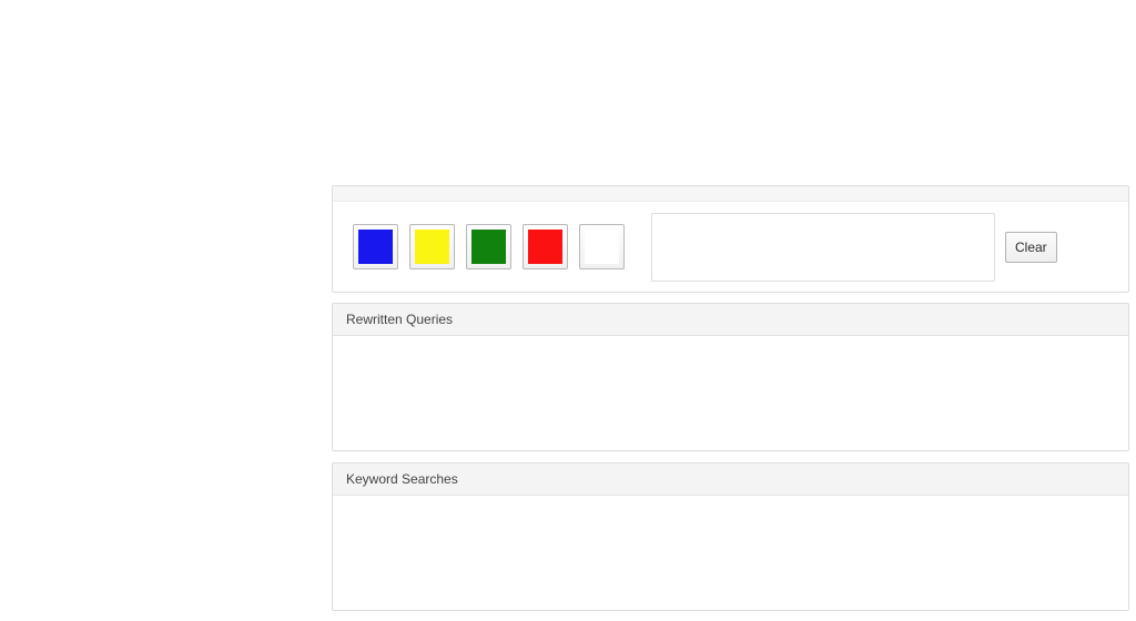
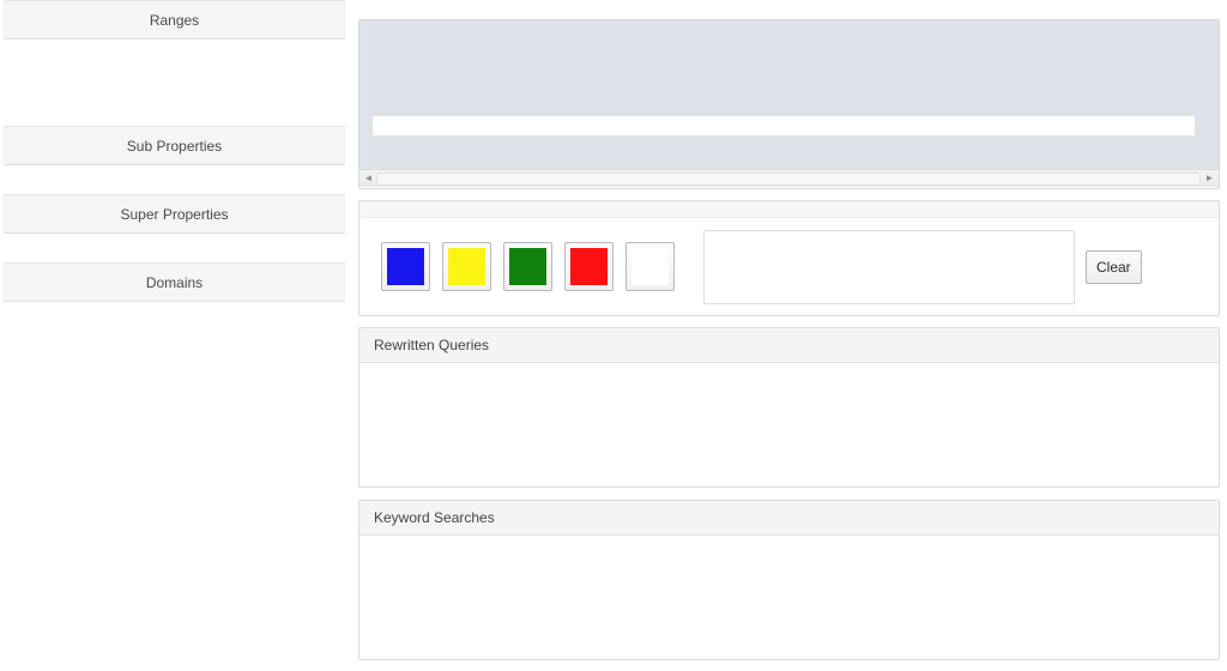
+ Sub Properties
+ Super Properties
+ Domains
+ Ranges
+ ◄
+ ►
  Clear
  Rewritten Queries
  Keyword Searches
